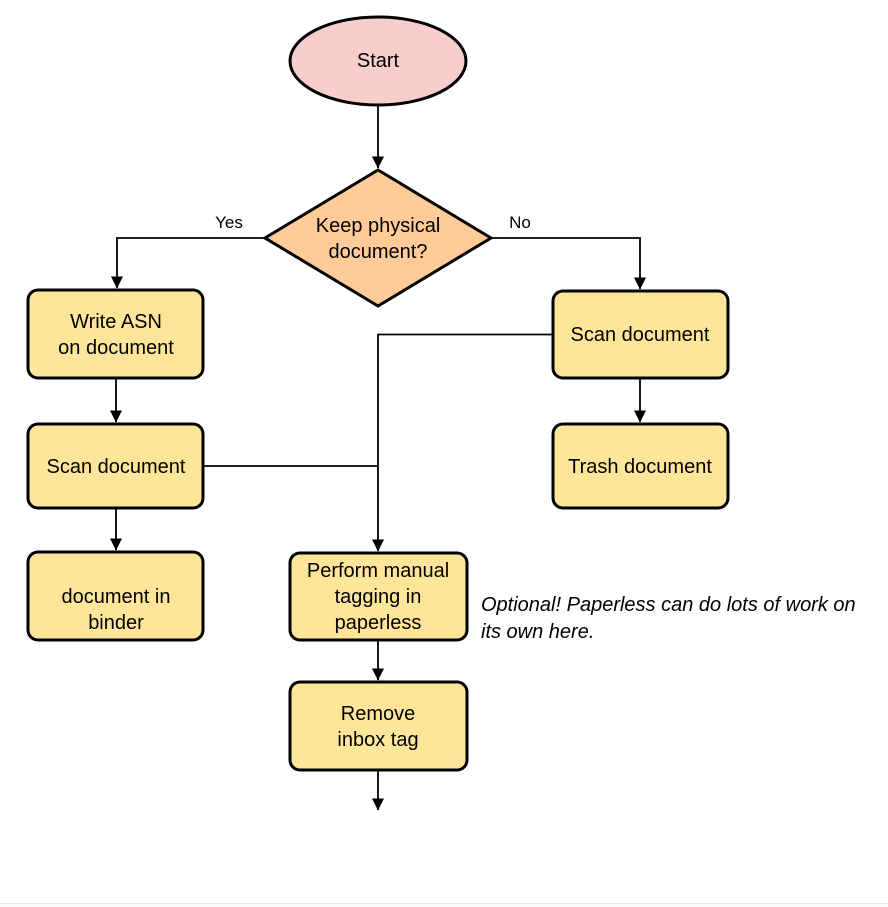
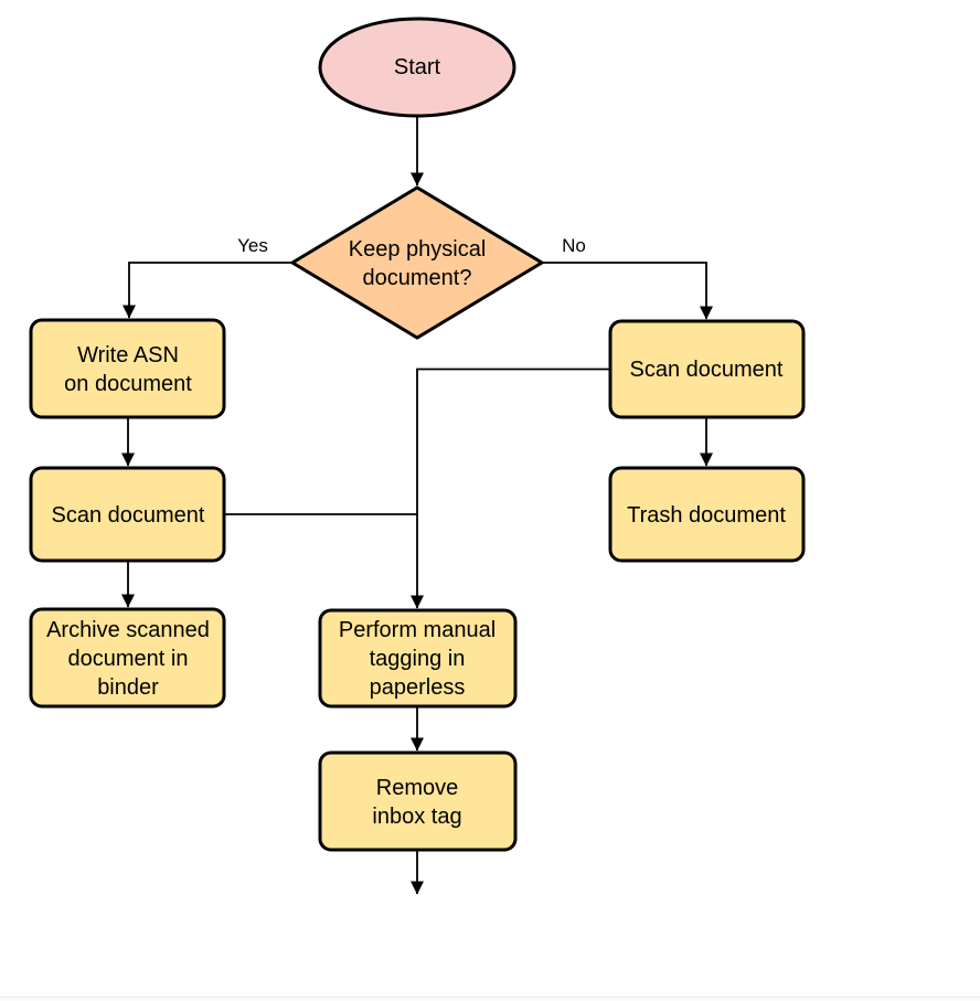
  Yes
  No
  Start
  Keep physical
  document?
  Write ASN
  on document
  Scan document
+ Archive scanned
  document in
  binder
  Scan document
  Trash document
  Perform manual
  tagging in
  paperless
  Remove
  inbox tag
- Optional! Paperless can do lots of work on
- its own here.
